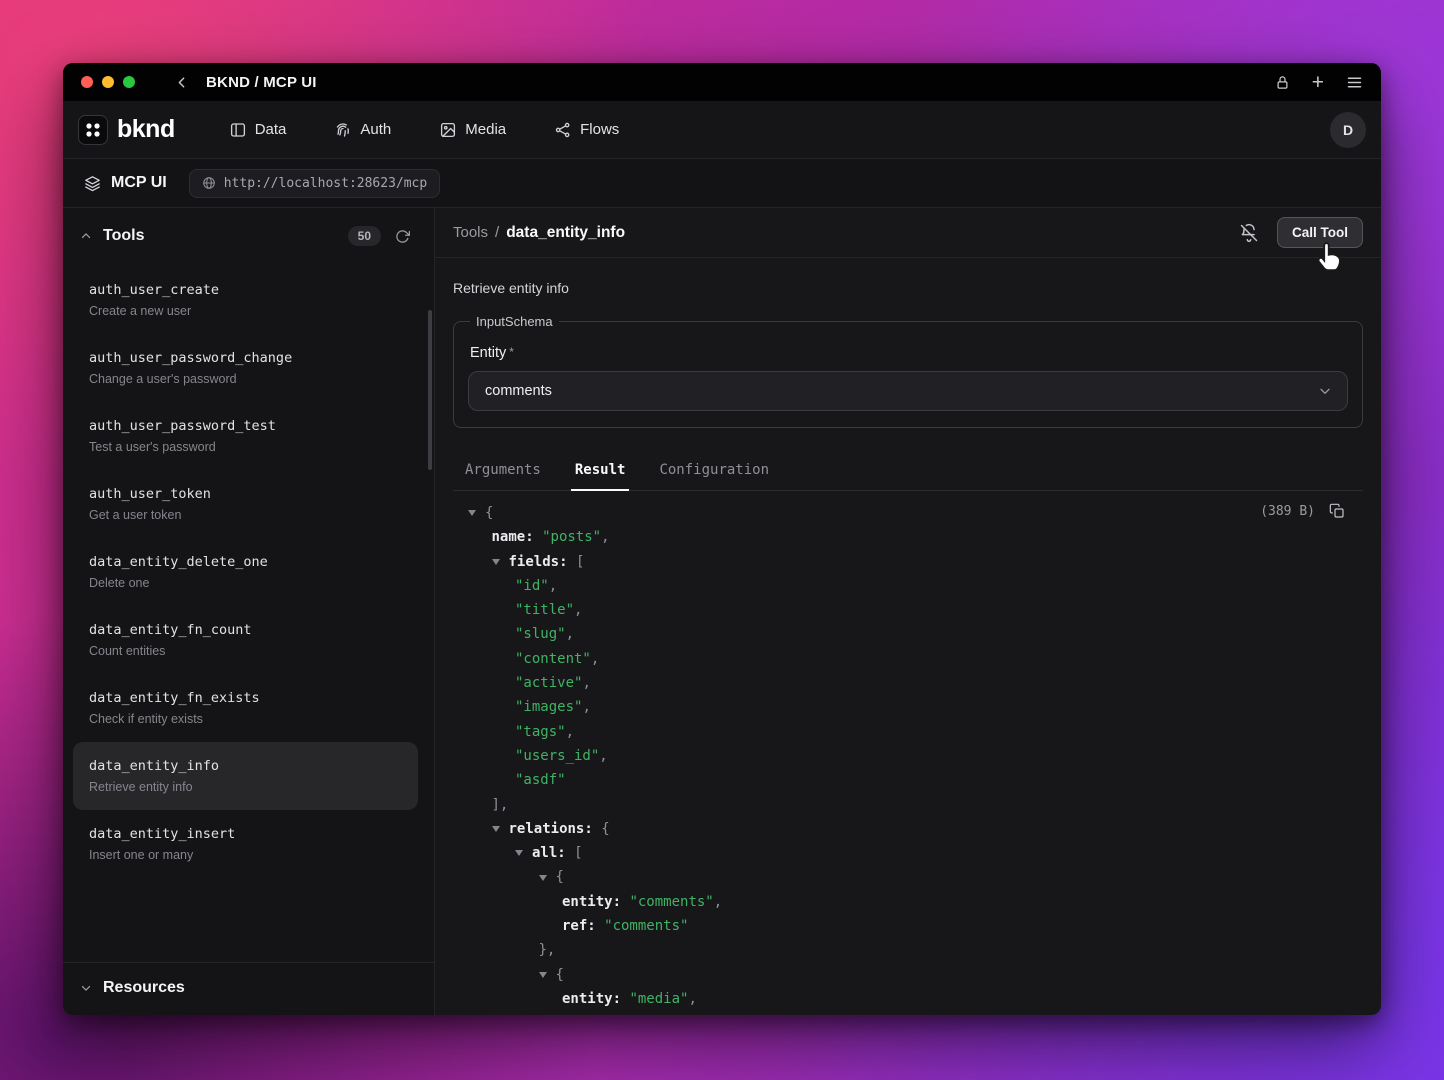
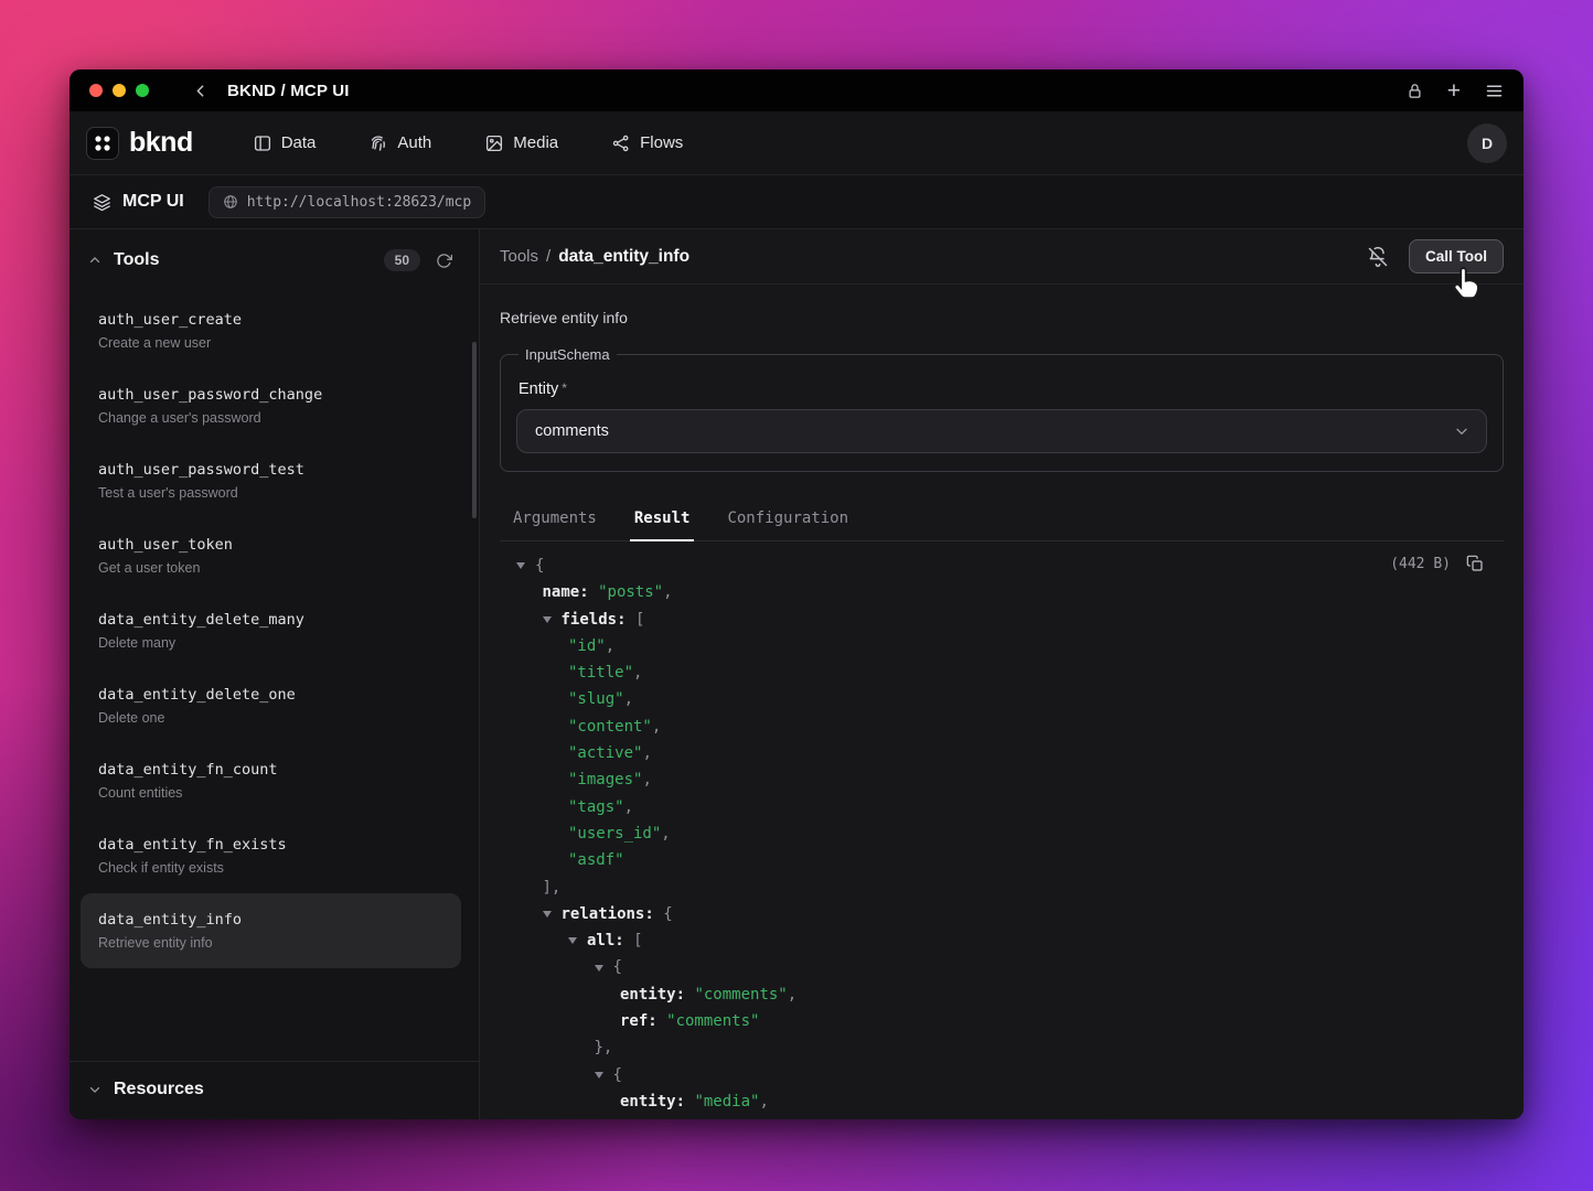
  BKND / MCP UI
  +
  bknd
  Data
  Auth
  Media
  Flows
  D
  MCP UI
  http://localhost:28623/mcp
  Tools
  50
  auth_user_create
  Create a new user
  auth_user_password_change
  Change a user's password
  auth_user_password_test
  Test a user's password
  auth_user_token
  Get a user token
+ data_entity_delete_many
+ Delete many
  data_entity_delete_one
  Delete one
  data_entity_fn_count
  Count entities
  data_entity_fn_exists
  Check if entity exists
  data_entity_info
  Retrieve entity info
- data_entity_insert
- Insert one or many
  Resources
  Tools
  /
  data_entity_info
  Call Tool
  Retrieve entity info
  InputSchema
  Entity *
  comments
  Arguments
  Result
  Configuration
- (389 B)
+ (442 B)
  {
  name:
  "posts"
  ,
  fields:
  [
  "id"
  ,
  "title"
  ,
  "slug"
  ,
  "content"
  ,
  "active"
  ,
  "images"
  ,
  "tags"
  ,
  "users_id"
  ,
  "asdf"
  ],
  relations:
  {
  all:
  [
  {
  entity:
  "comments"
  ,
  ref:
  "comments"
  },
  {
  entity:
  "media"
  ,
